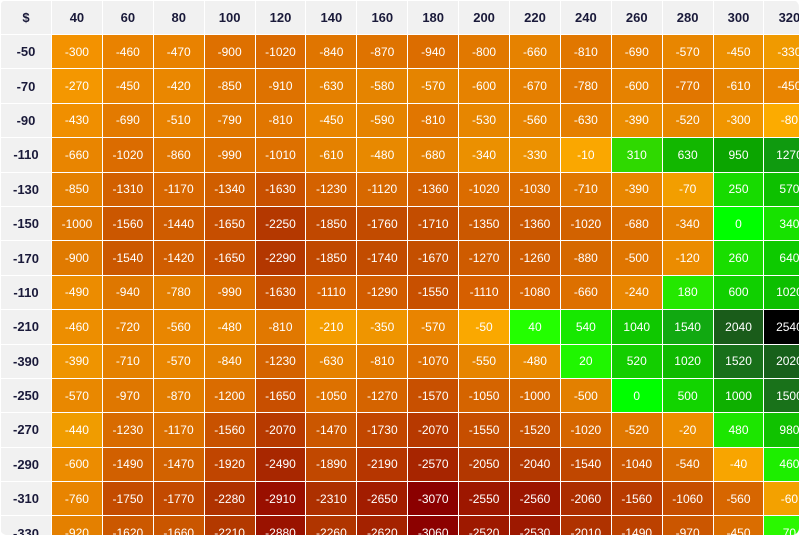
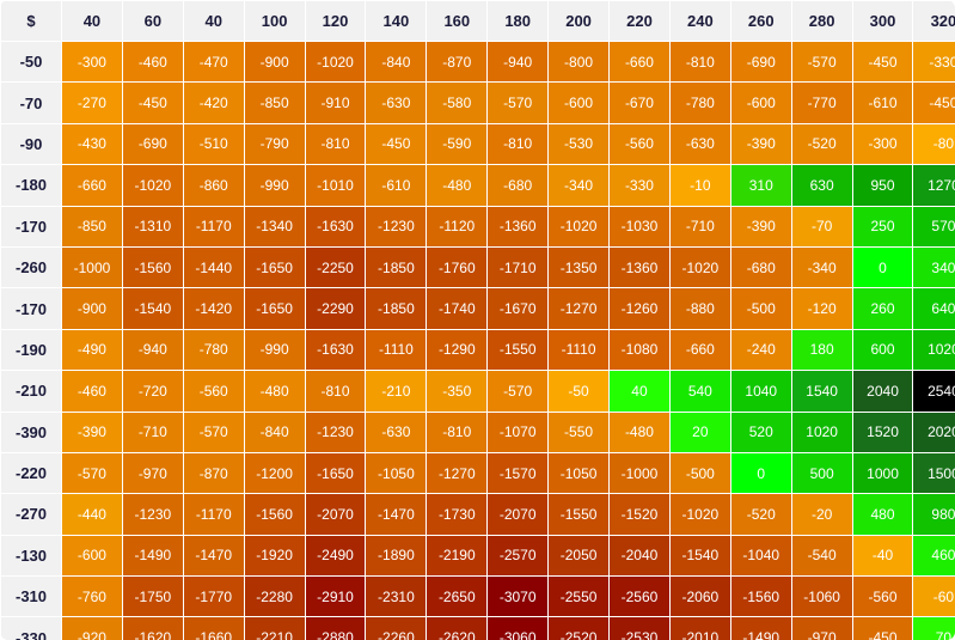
- $	40	60	80	100	120	140	160	180	200	220	240	260	280	300	320
+ $	40	60	40	100	120	140	160	180	200	220	240	260	280	300	320
  -50	-300	-460	-470	-900	-1020	-840	-870	-940	-800	-660	-810	-690	-570	-450	-330
  -70	-270	-450	-420	-850	-910	-630	-580	-570	-600	-670	-780	-600	-770	-610	-450
  -90	-430	-690	-510	-790	-810	-450	-590	-810	-530	-560	-630	-390	-520	-300	-80
- -110	-660	-1020	-860	-990	-1010	-610	-480	-680	-340	-330	-10	310	630	950	127
+ -180	-660	-1020	-860	-990	-1010	-610	-480	-680	-340	-330	-10	310	630	950	127
- -130	-850	-1310	-1170	-1340	-1630	-1230	-1120	-1360	-1020	-1030	-710	-390	-70	250	570
+ -170	-850	-1310	-1170	-1340	-1630	-1230	-1120	-1360	-1020	-1030	-710	-390	-70	250	570
- -150	-1000	-1560	-1440	-1650	-2250	-1850	-1760	-1710	-1350	-1360	-1020	-680	-340	0	340
+ -260	-1000	-1560	-1440	-1650	-2250	-1850	-1760	-1710	-1350	-1360	-1020	-680	-340	0	340
  -170	-900	-1540	-1420	-1650	-2290	-1850	-1740	-1670	-1270	-1260	-880	-500	-120	260	640
- -110	-490	-940	-780	-990	-1630	-1110	-1290	-1550	-1110	-1080	-660	-240	180	600	102
+ -190	-490	-940	-780	-990	-1630	-1110	-1290	-1550	-1110	-1080	-660	-240	180	600	102
  -210	-460	-720	-560	-480	-810	-210	-350	-570	-50	40	540	1040	1540	2040	254
  -390	-390	-710	-570	-840	-1230	-630	-810	-1070	-550	-480	20	520	1020	1520	202
- -250	-570	-970	-870	-1200	-1650	-1050	-1270	-1570	-1050	-1000	-500	0	500	1000	150
+ -220	-570	-970	-870	-1200	-1650	-1050	-1270	-1570	-1050	-1000	-500	0	500	1000	150
  -270	-440	-1230	-1170	-1560	-2070	-1470	-1730	-2070	-1550	-1520	-1020	-520	-20	480	980
- -290	-600	-1490	-1470	-1920	-2490	-1890	-2190	-2570	-2050	-2040	-1540	-1040	-540	-40	460
+ -130	-600	-1490	-1470	-1920	-2490	-1890	-2190	-2570	-2050	-2040	-1540	-1040	-540	-40	460
  -310	-760	-1750	-1770	-2280	-2910	-2310	-2650	-3070	-2550	-2560	-2060	-1560	-1060	-560	-60
  -330	-920	-1620	-1660	-2210	-2880	-2260	-2620	-3060	-2520	-2530	-2010	-1490	-970	-450	70
